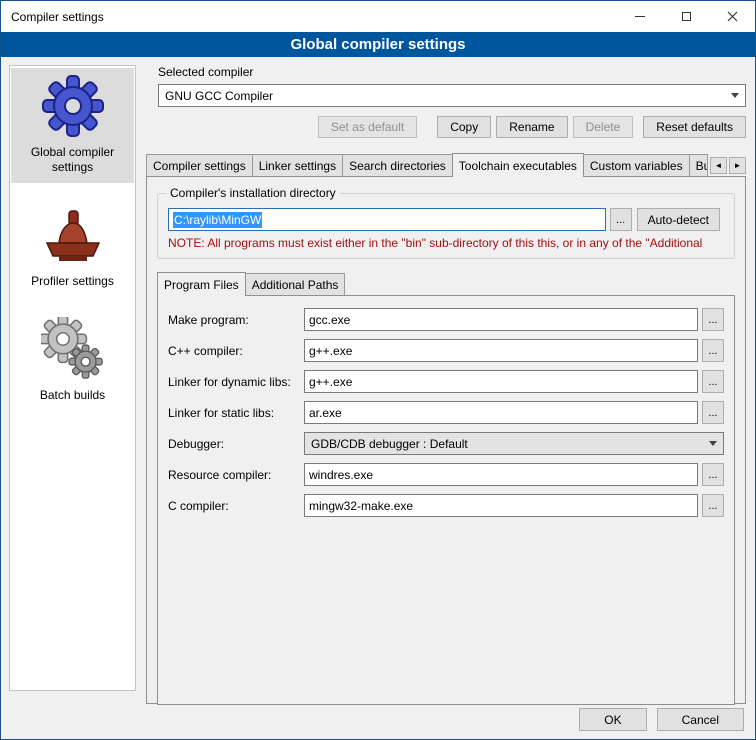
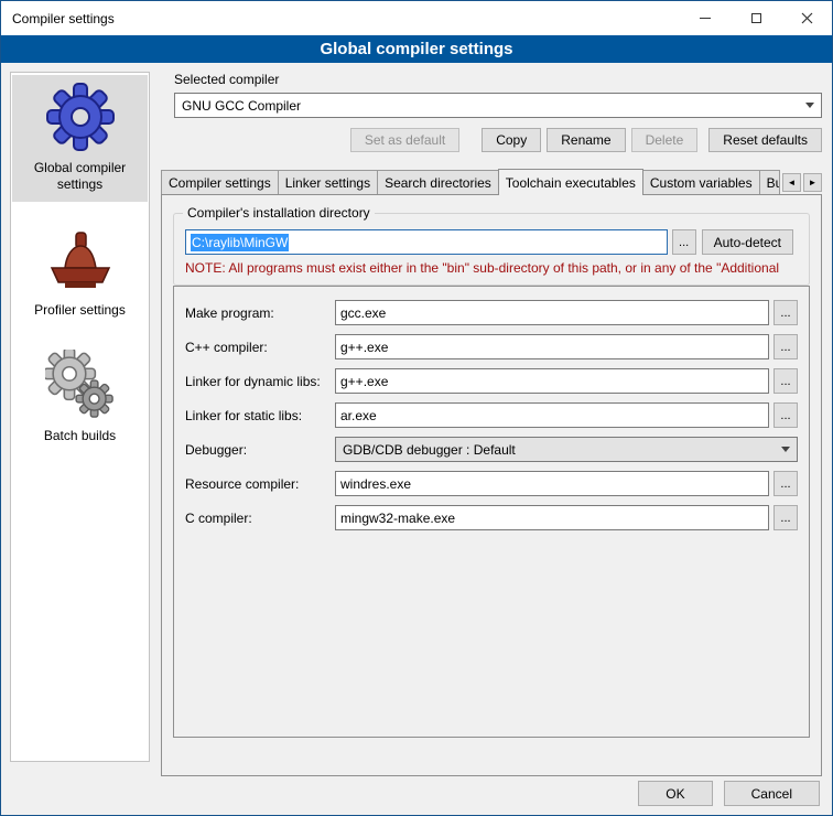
  Compiler settings
  Global compiler settings
  Global compiler settings
  Profiler settings
  Batch builds
  Selected compiler
  GNU GCC Compiler
  Set as default
  Copy
  Rename
  Delete
  Reset defaults
  Compiler settings
  Linker settings
  Search directories
  Toolchain executables
  Custom variables
  ◄
  ►
  Compiler's installation directory
  C:\raylib\MinGW
  ...
  Auto-detect
- NOTE: All programs must exist either in the "bin" sub-directory of this this, or in any of the "Additional
+ NOTE: All programs must exist either in the "bin" sub-directory of this path, or in any of the "Additional
- Program Files
- Additional Paths
  Make program:
  gcc.exe
  ...
  C++ compiler:
  g++.exe
  ...
  Linker for dynamic libs:
  g++.exe
  ...
  Linker for static libs:
  ar.exe
  ...
  Debugger:
  GDB/CDB debugger : Default
  Resource compiler:
  windres.exe
  ...
  C compiler:
  mingw32-make.exe
  ...
  OK
  Cancel
